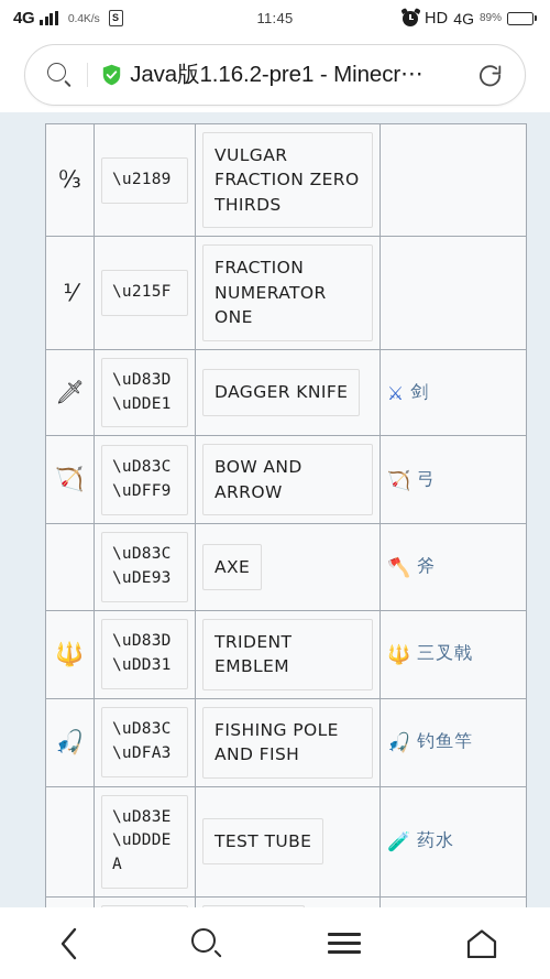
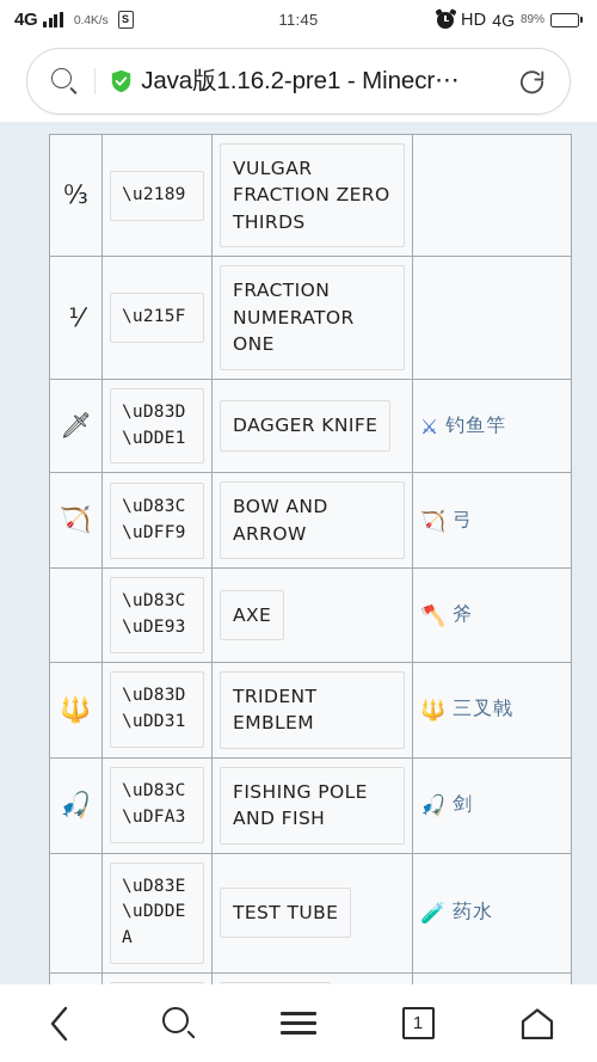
  4G
  0.4K/s
  S
  11:45
  HD
  4G
  89%
  Java版1.16.2-pre1 - Minecr⋯
  ↉	\u2189	VULGAR FRACTION ZERO THIRDS
  ⅟	\u215F	FRACTION NUMERATOR ONE
- 🗡	\uD83D \uDDE1	DAGGER KNIFE	⚔ 剑
+ 🗡	\uD83D \uDDE1	DAGGER KNIFE	⚔ 钓鱼竿
  🏹	\uD83C \uDFF9	BOW AND ARROW	🏹 弓
  	\uD83C \uDE93	AXE	🪓 斧
  🔱	\uD83D \uDD31	TRIDENT EMBLEM	🔱 三叉戟
- 🎣	\uD83C \uDFA3	FISHING POLE AND FISH	🎣 钓鱼竿
+ 🎣	\uD83C \uDFA3	FISHING POLE AND FISH	🎣 剑
  	\uD83E \uDDDE A	TEST TUBE	🧪 药水
+ 1
